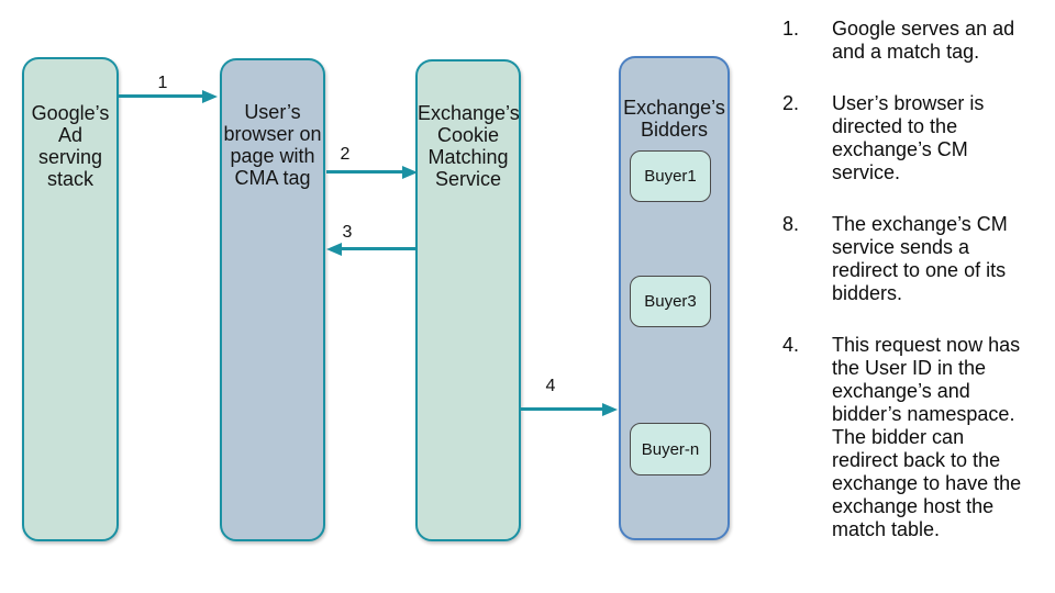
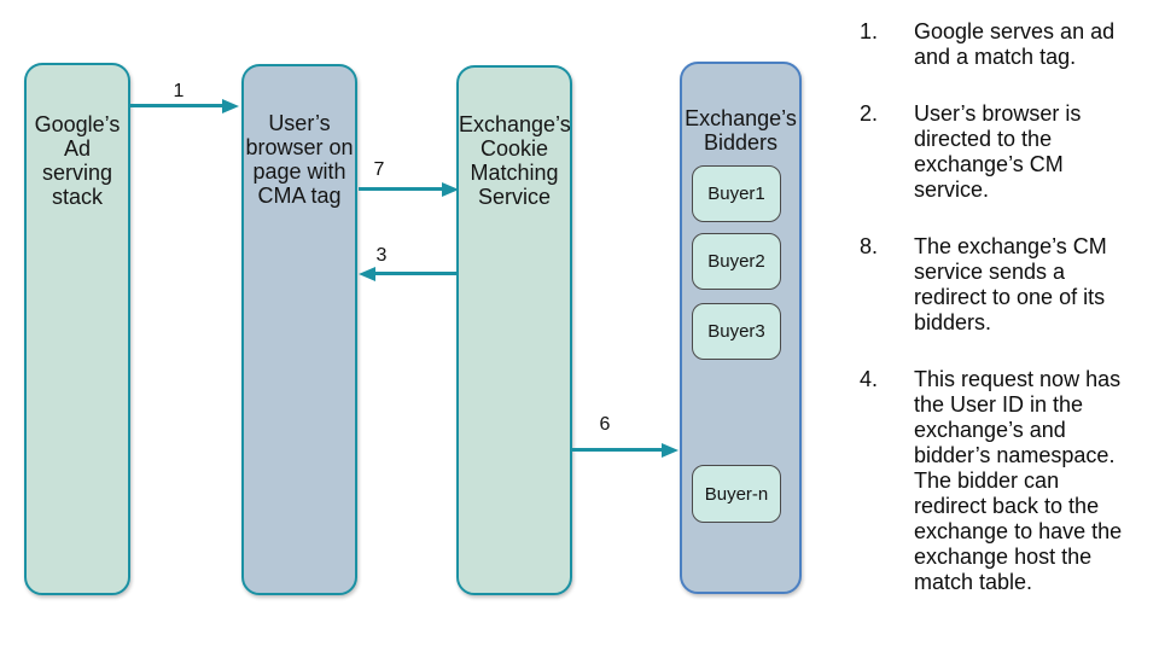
  Google’s
  Ad serving
  stack
  User’s
  browser on
  page with
  CMA tag
  Exchange’s
  Cookie
  Matching
  Service
  Exchange’s
  Bidders
  Buyer1
+ Buyer2
  Buyer3
  Buyer-n
  1
- 2
+ 7
  3
- 4
+ 6
  1.
  Google serves an ad
  and a match tag.
  2.
  User’s browser is
  directed to the
  exchange’s CM
  service.
  8.
  The exchange’s CM
  service sends a
  redirect to one of its
  bidders.
  4.
  This request now has
  the User ID in the
  exchange’s and
  bidder’s namespace.
  The bidder can
  redirect back to the
  exchange to have the
  exchange host the
  match table.
